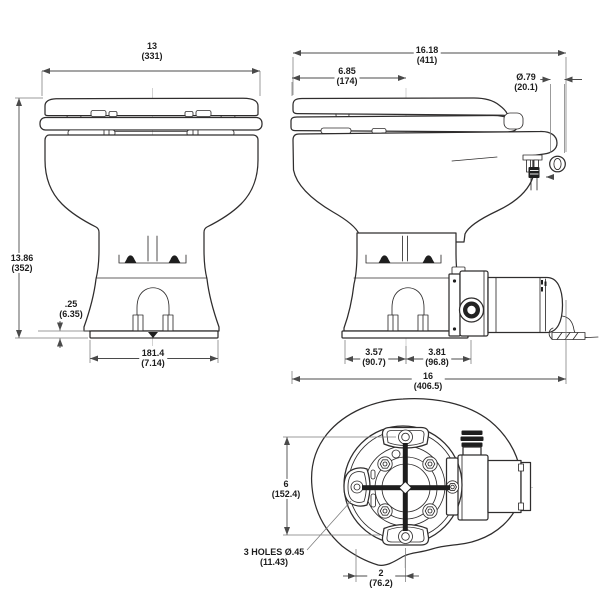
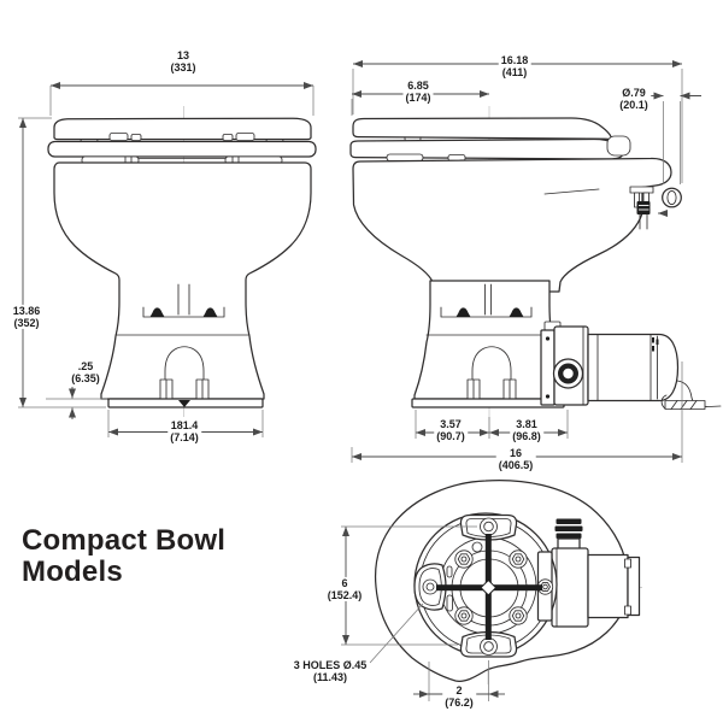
  13
  (331)
  13.86
  (352)
  .25
  (6.35)
  181.4
  (7.14)
  16.18
  (411)
  6.85
  (174)
  Ø.79
  (20.1)
  3.57
  (90.7)
  3.81
  (96.8)
  16
  (406.5)
  6
  (152.4)
  3 HOLES Ø.45
  (11.43)
  2
  (76.2)
+ Compact Bowl
+ Models
